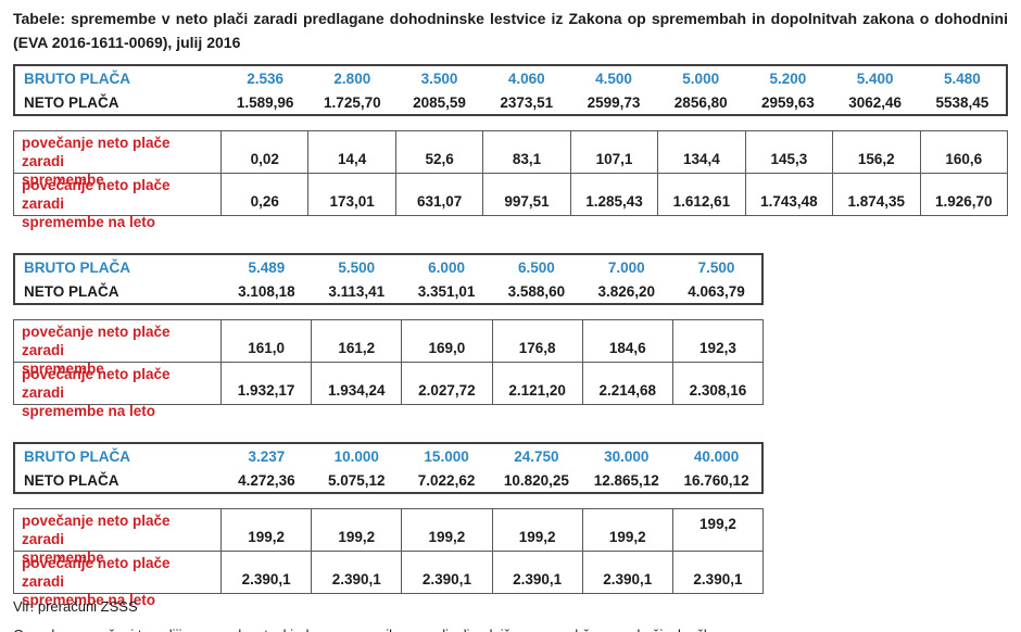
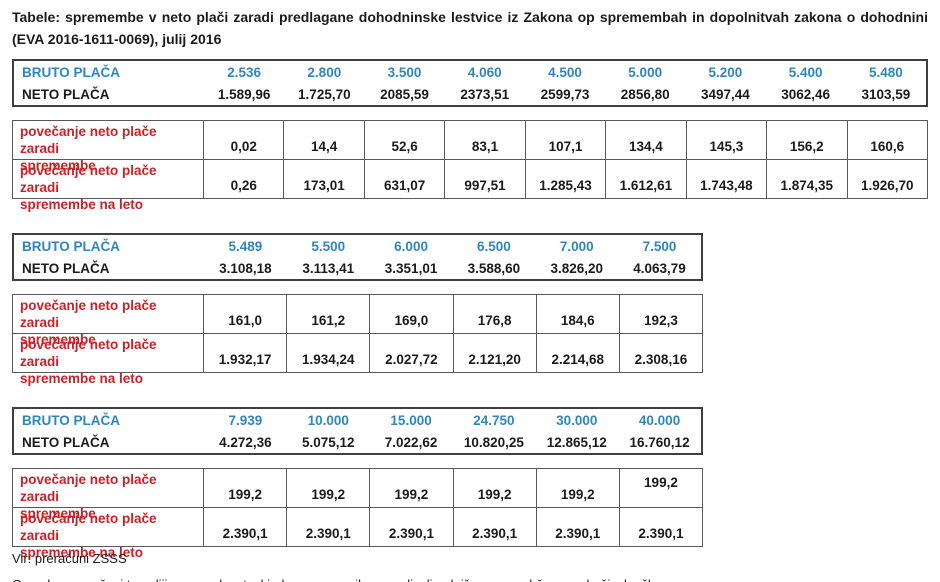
  Tabele: spremembe v neto plači zaradi predlagane dohodninske lestvice iz Zakona op spremembah in dopolnitvah zakona o dohodnini (EVA 2016-1611-0069), julij 2016
  BRUTO PLAČA
  2.536
  2.800
  3.500
  4.060
  4.500
  5.000
  5.200
  5.400
  5.480
  NETO PLAČA
  1.589,96
  1.725,70
  2085,59
  2373,51
  2599,73
  2856,80
- 2959,63
+ 3497,44
  3062,46
- 5538,45
+ 3103,59
  povečanje neto plače zaradi
  spremembe
  0,02
  14,4
  52,6
  83,1
  107,1
  134,4
  145,3
  156,2
  160,6
  povečanje neto plače zaradi
  spremembe na leto
  0,26
  173,01
  631,07
  997,51
  1.285,43
  1.612,61
  1.743,48
  1.874,35
  1.926,70
  BRUTO PLAČA
  5.489
  5.500
  6.000
  6.500
  7.000
  7.500
  NETO PLAČA
  3.108,18
  3.113,41
  3.351,01
  3.588,60
  3.826,20
  4.063,79
  povečanje neto plače zaradi
  spremembe
  161,0
  161,2
  169,0
  176,8
  184,6
  192,3
  povečanje neto plače zaradi
  spremembe na leto
  1.932,17
  1.934,24
  2.027,72
  2.121,20
  2.214,68
  2.308,16
  BRUTO PLAČA
- 3.237
+ 7.939
  10.000
  15.000
  24.750
  30.000
  40.000
  NETO PLAČA
  4.272,36
  5.075,12
  7.022,62
  10.820,25
  12.865,12
  16.760,12
  povečanje neto plače zaradi
  spremembe
  199,2
  199,2
  199,2
  199,2
  199,2
  199,2
  povečanje neto plače zaradi
  spremembe na leto
  2.390,1
  2.390,1
  2.390,1
  2.390,1
  2.390,1
  2.390,1
  Vir: preračuni ZSSS
